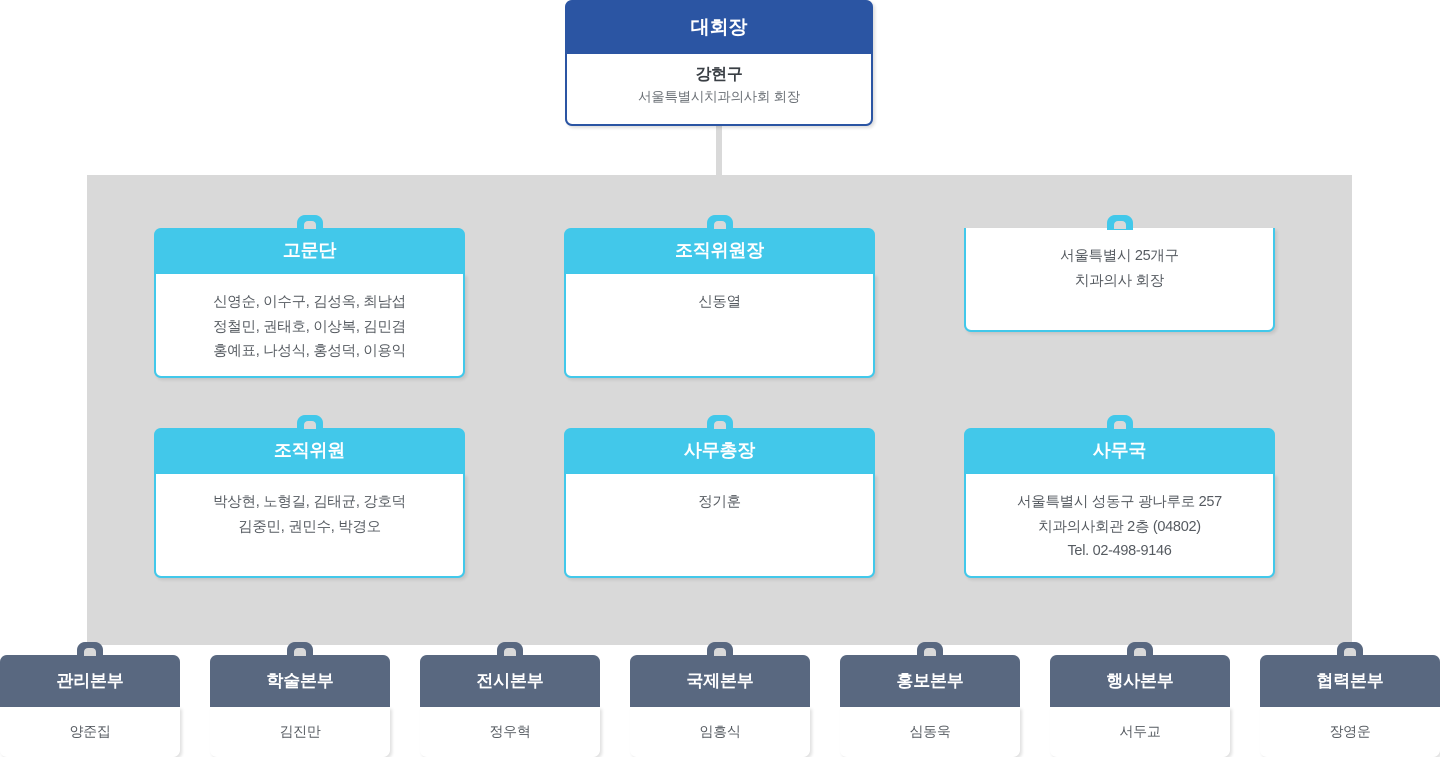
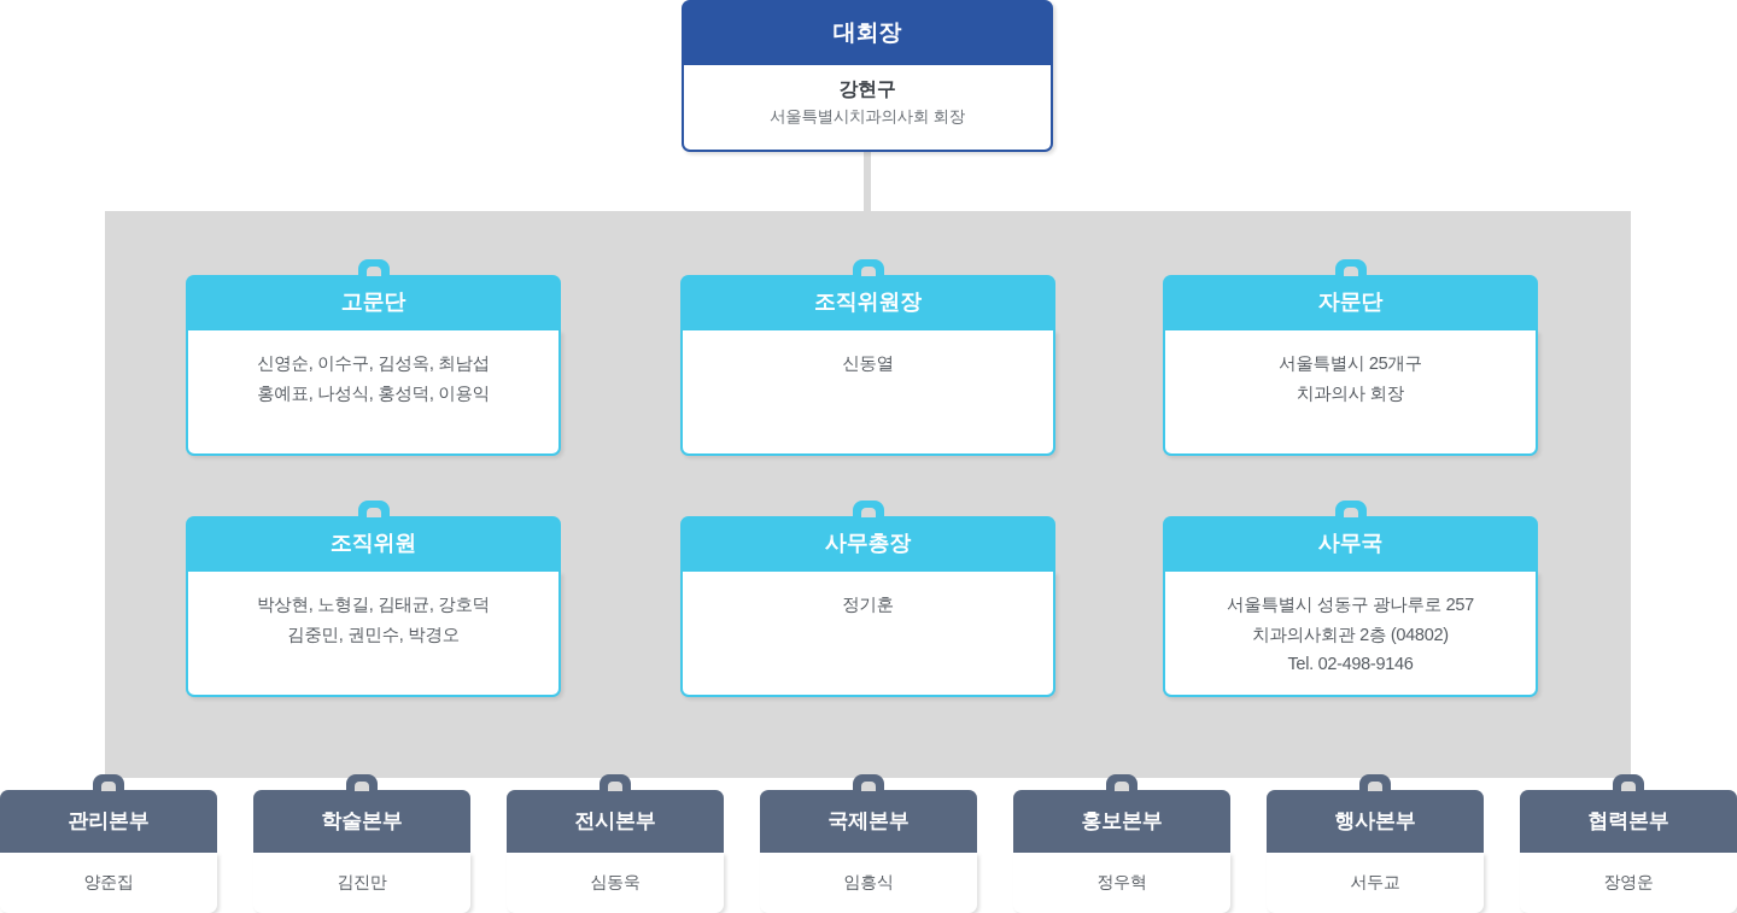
  대회장
  강현구
  서울특별시치과의사회 회장
  고문단
  신영순, 이수구, 김성옥, 최남섭
- 정철민, 권태호, 이상복, 김민겸
  홍예표, 나성식, 홍성덕, 이용익
  조직위원장
  신동열
+ 자문단
  서울특별시 25개구
  치과의사 회장
  조직위원
  박상현, 노형길, 김태균, 강호덕
  김중민, 권민수, 박경오
  사무총장
  정기훈
  사무국
  서울특별시 성동구 광나루로 257
  치과의사회관 2층 (04802)
  Tel. 02-498-9146
  관리본부
  양준집
  학술본부
  김진만
  전시본부
- 정우혁
+ 심동욱
  국제본부
  임흥식
  홍보본부
- 심동욱
+ 정우혁
  행사본부
  서두교
  협력본부
  장영운
